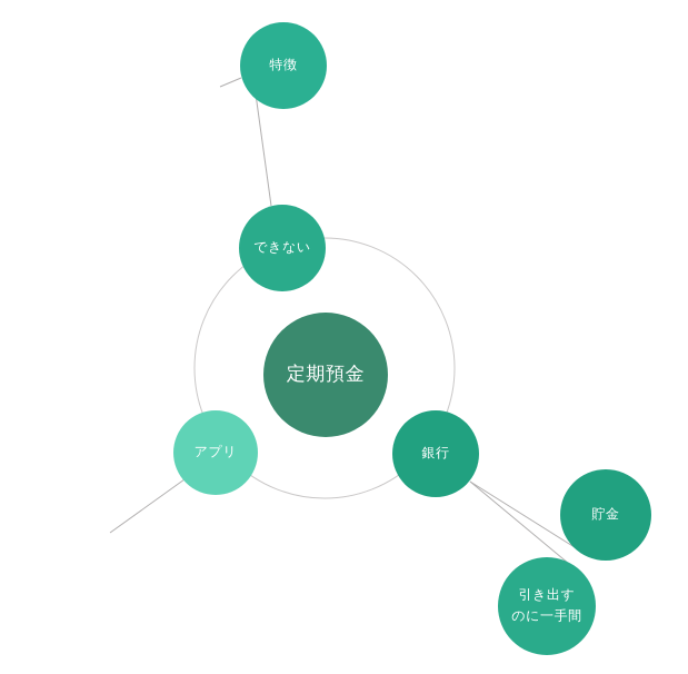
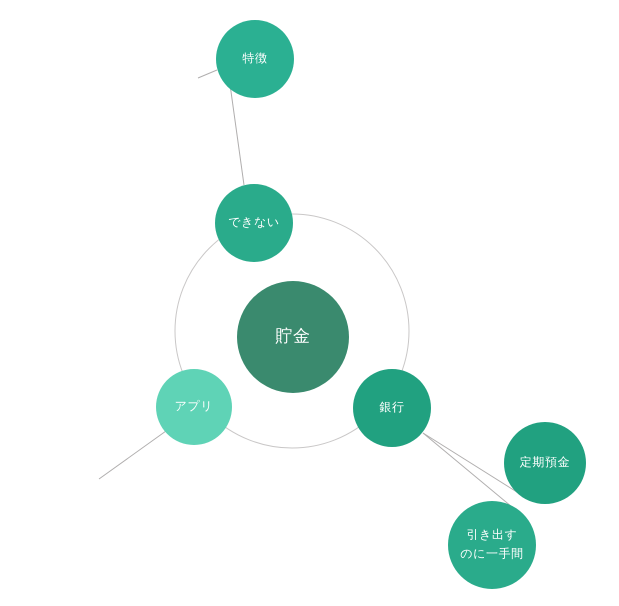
- 定期預金
+ 貯金
  できない
  特徴
  アプリ
  銀行
- 貯金
+ 定期預金
  引き出す
  のに一手間
